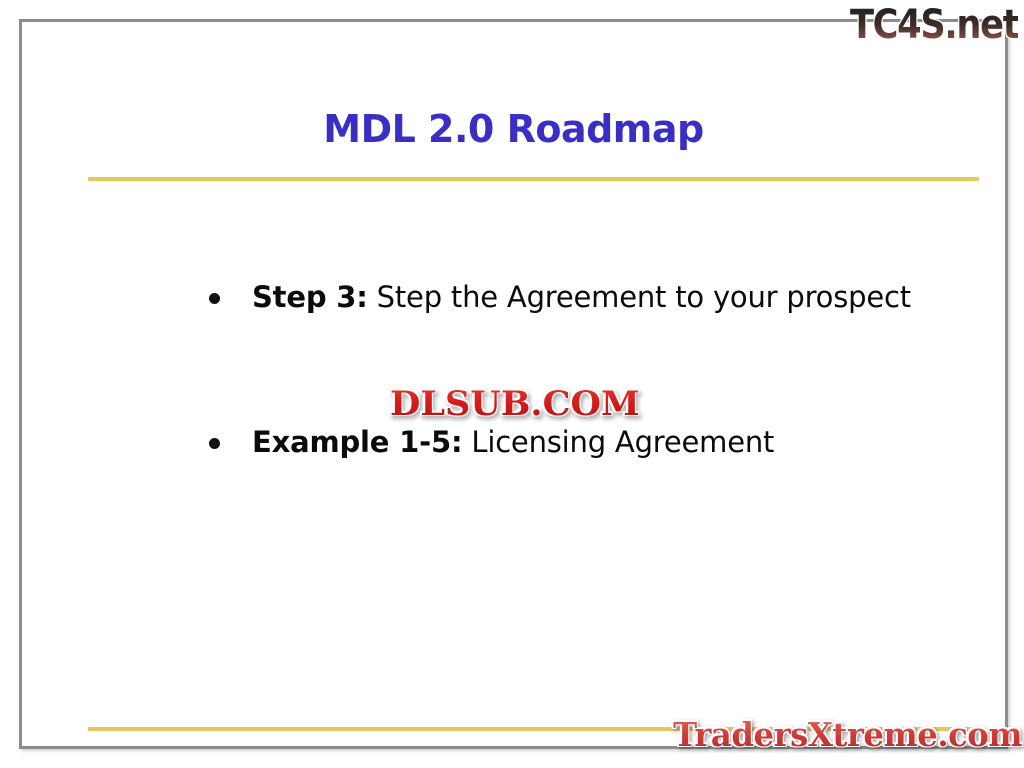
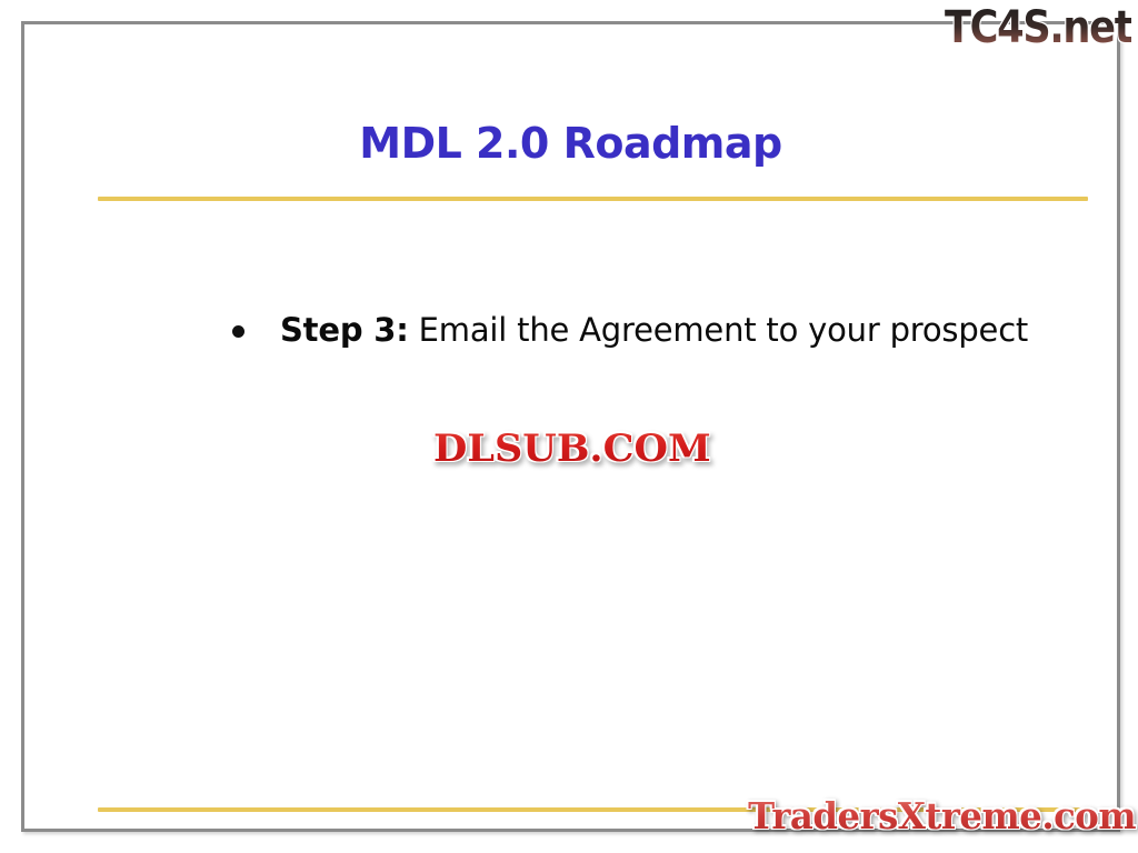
  MDL 2.0 Roadmap
- Step 3: Step the Agreement to your prospect
+ Step 3: Email the Agreement to your prospect
- Example 1-5: Licensing Agreement
  DLSUB.COM
  TC4S.net
  TradersXtreme.com
